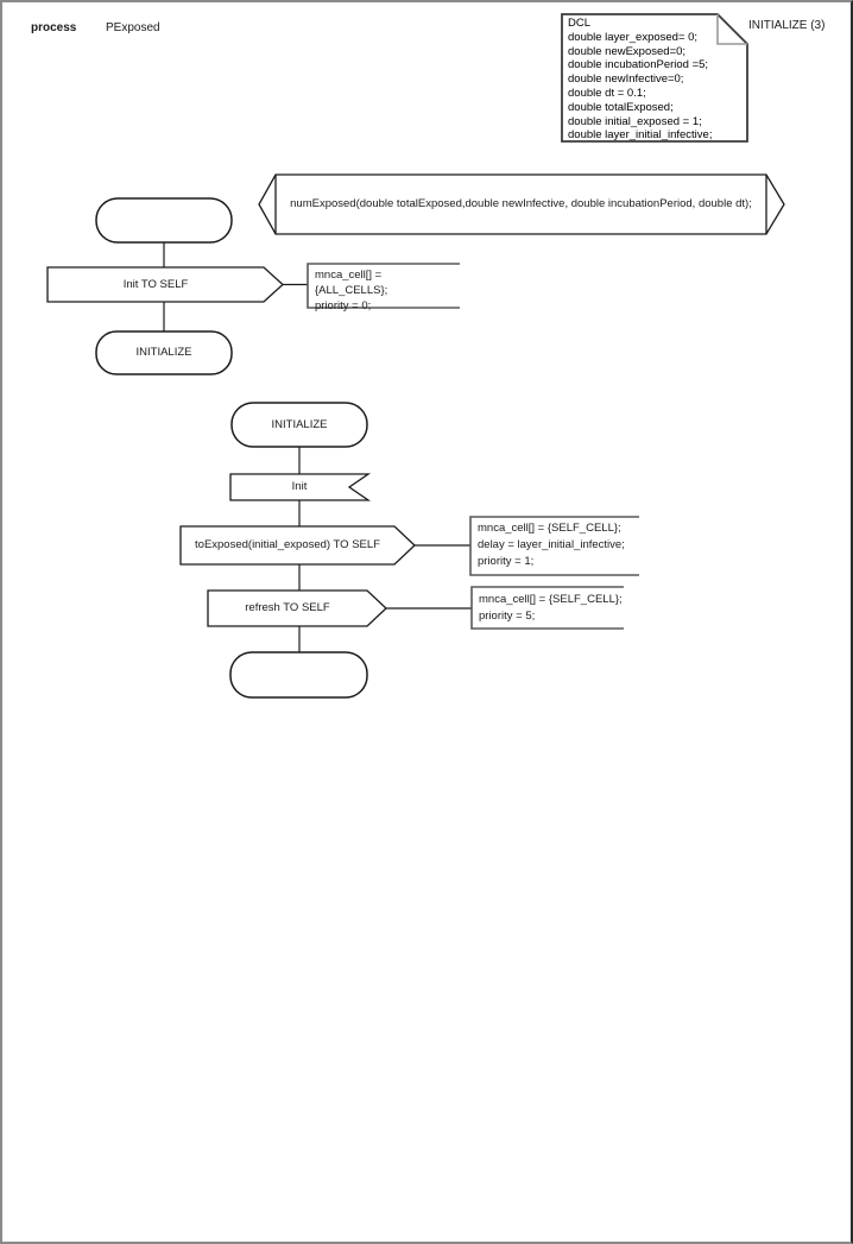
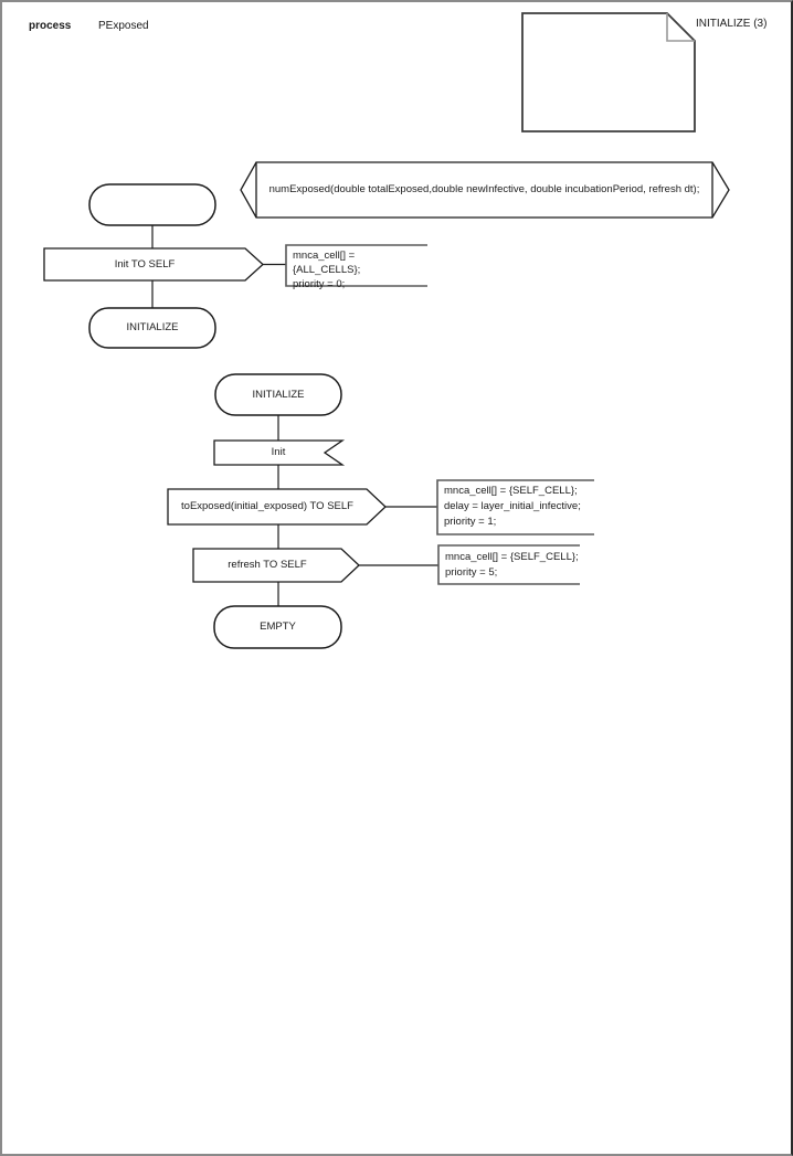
  process
  PExposed
  INITIALIZE (3)
- DCL
- double layer_exposed= 0;
- double newExposed=0;
- double incubationPeriod =5;
- double newInfective=0;
- double dt = 0.1;
- double totalExposed;
- double initial_exposed = 1;
- double layer_initial_infective;
- numExposed(double totalExposed,double newInfective, double incubationPeriod, double dt);
+ numExposed(double totalExposed,double newInfective, double incubationPeriod, refresh dt);
  Init TO SELF
  mnca_cell[] = {ALL_CELLS};
  priority = 0;
  INITIALIZE
  INITIALIZE
  Init
  toExposed(initial_exposed) TO SELF
  mnca_cell[] = {SELF_CELL};
  delay = layer_initial_infective;
  priority = 1;
  refresh TO SELF
  mnca_cell[] = {SELF_CELL};
  priority = 5;
+ EMPTY
